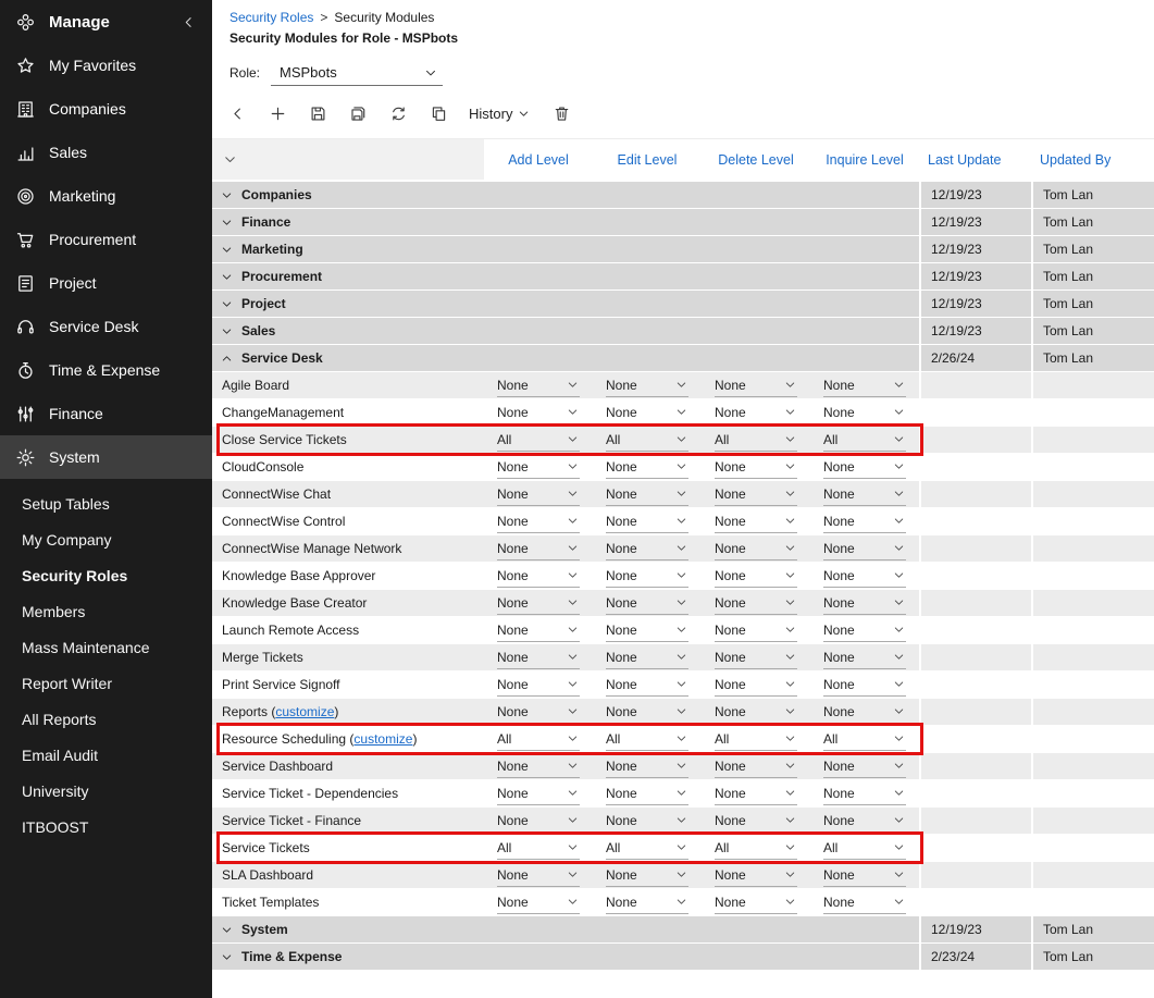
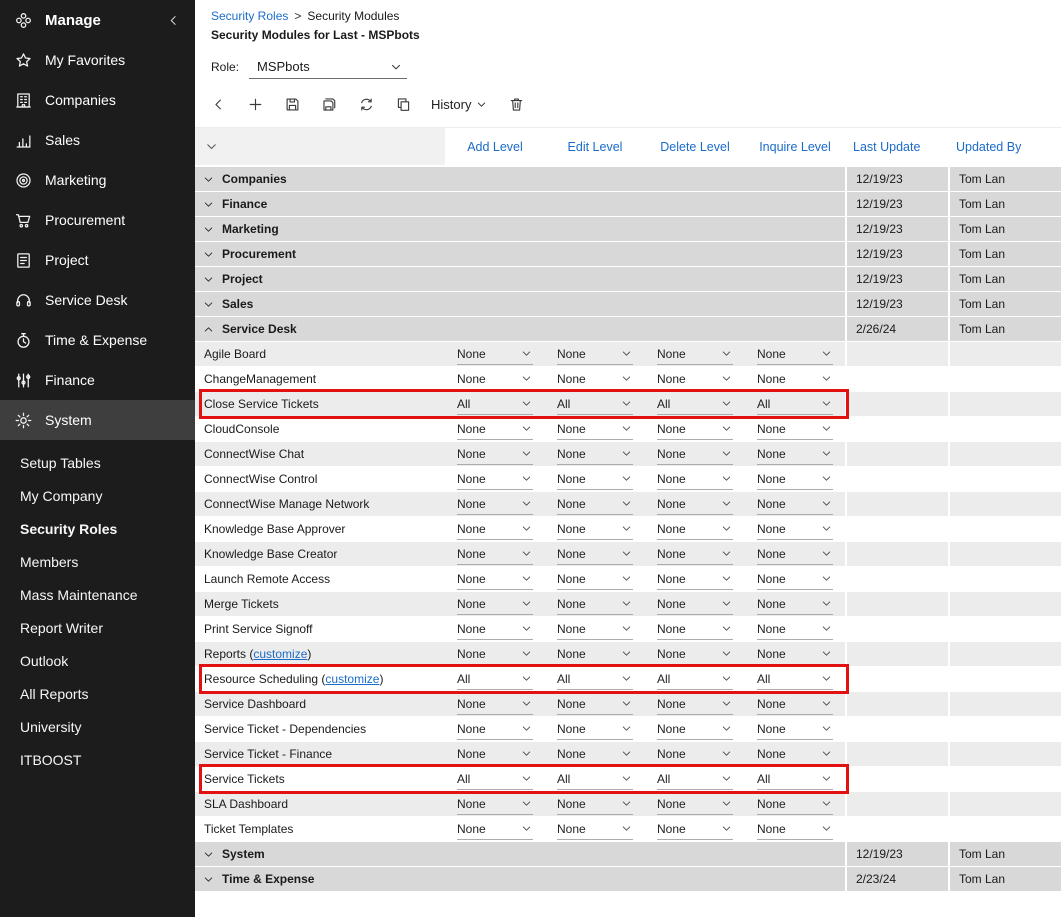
  Manage
  My Favorites
  Companies
  Sales
  Marketing
  Procurement
  Project
  Service Desk
  Time & Expense
  Finance
  System
  Setup Tables
  My Company
  Security Roles
  Members
  Mass Maintenance
  Report Writer
+ Outlook
  All Reports
- Email Audit
  University
  ITBOOST
  Security Roles
  >
  Security Modules
- Security Modules for Role - MSPbots
+ Security Modules for Last - MSPbots
  Role:
  MSPbots
  History
  Add Level
  Edit Level
  Delete Level
  Inquire Level
  Last Update
  Updated By
  Companies
  12/19/23
  Tom Lan
  Finance
  12/19/23
  Tom Lan
  Marketing
  12/19/23
  Tom Lan
  Procurement
  12/19/23
  Tom Lan
  Project
  12/19/23
  Tom Lan
  Sales
  12/19/23
  Tom Lan
  Service Desk
  2/26/24
  Tom Lan
  Agile Board
  None
  None
  None
  None
  ChangeManagement
  None
  None
  None
  None
  Close Service Tickets
  All
  All
  All
  All
  CloudConsole
  None
  None
  None
  None
  ConnectWise Chat
  None
  None
  None
  None
  ConnectWise Control
  None
  None
  None
  None
  ConnectWise Manage Network
  None
  None
  None
  None
  Knowledge Base Approver
  None
  None
  None
  None
  Knowledge Base Creator
  None
  None
  None
  None
  Launch Remote Access
  None
  None
  None
  None
  Merge Tickets
  None
  None
  None
  None
  Print Service Signoff
  None
  None
  None
  None
  Reports (
  customize
  )
  None
  None
  None
  None
  Resource Scheduling (
  customize
  )
  All
  All
  All
  All
  Service Dashboard
  None
  None
  None
  None
  Service Ticket - Dependencies
  None
  None
  None
  None
  Service Ticket - Finance
  None
  None
  None
  None
  Service Tickets
  All
  All
  All
  All
  SLA Dashboard
  None
  None
  None
  None
  Ticket Templates
  None
  None
  None
  None
  System
  12/19/23
  Tom Lan
  Time & Expense
  2/23/24
  Tom Lan
